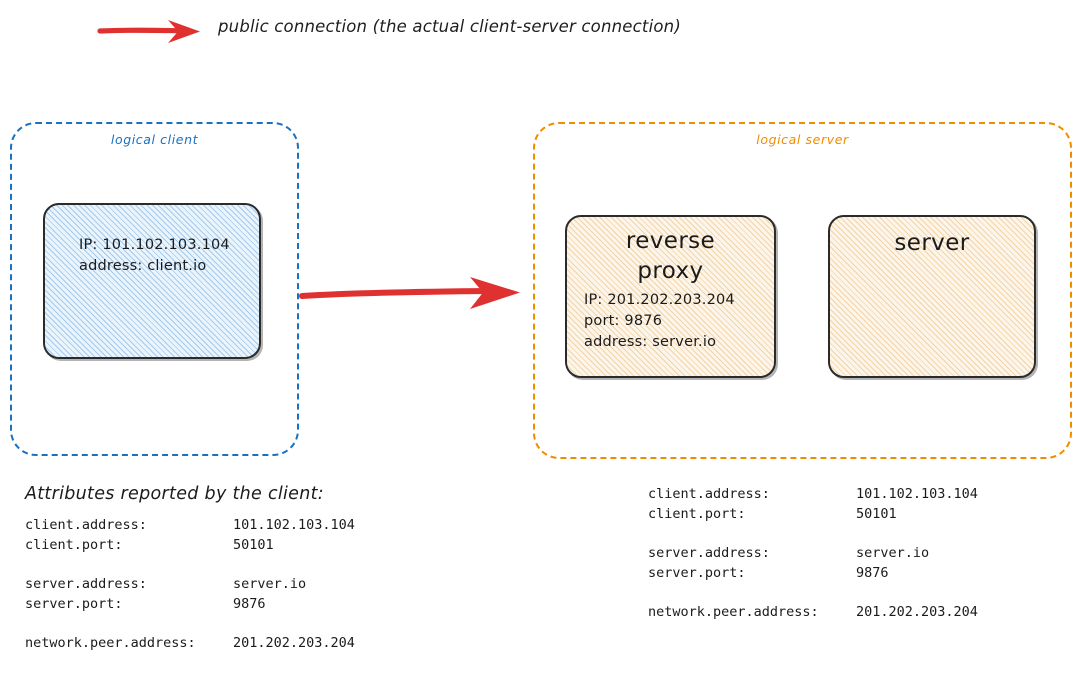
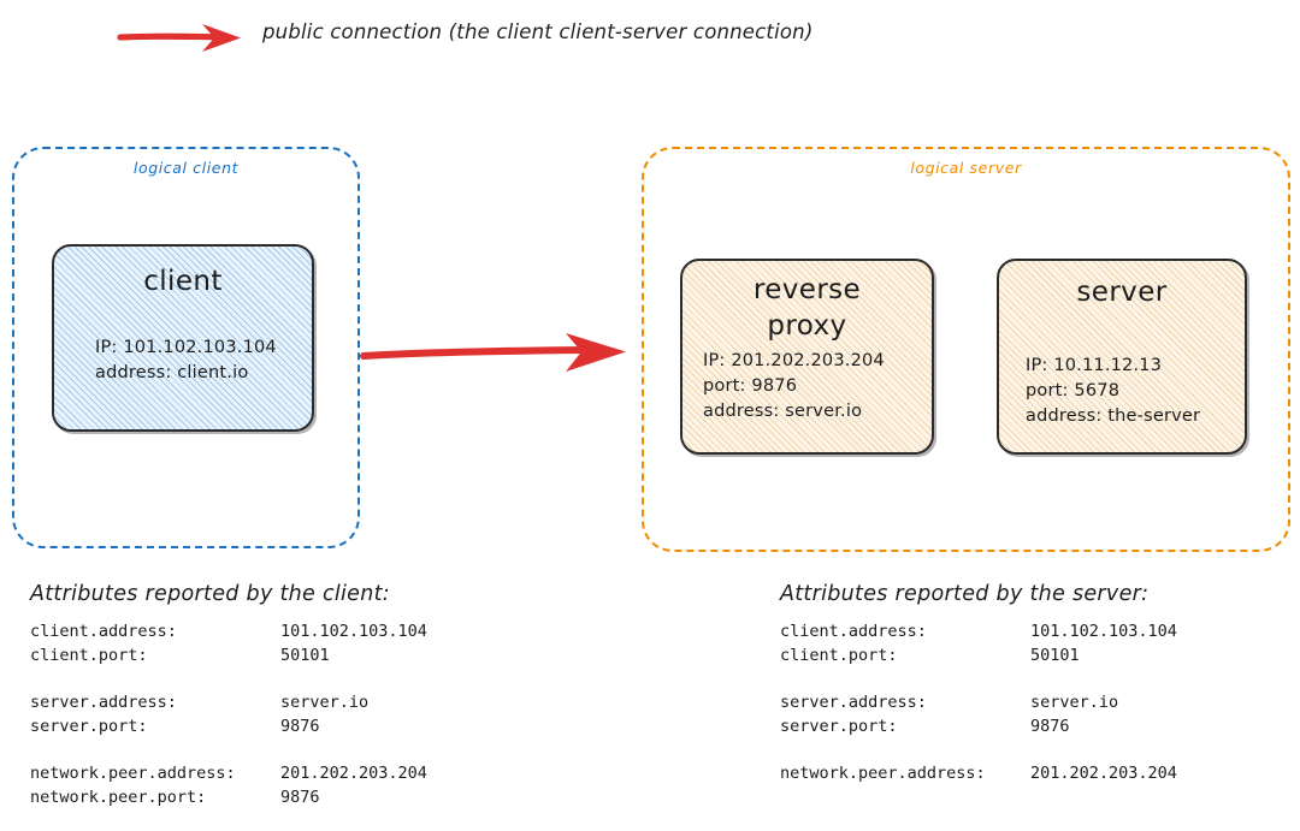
- public connection (the actual client-server connection)
+ public connection (the client client-server connection)
  logical client
  logical server
+ client
  IP: 101.102.103.104
  address: client.io
  reverse
  proxy
  IP: 201.202.203.204
  port: 9876
  address: server.io
  server
+ IP: 10.11.12.13
+ port: 5678
+ address: the-server
  Attributes reported by the client:
  client.address:	101.102.103.104
  client.port:	50101
  server.address:	server.io
  server.port:	9876
  network.peer.address:	201.202.203.204
+ network.peer.port:	9876
+ Attributes reported by the server:
  client.address:	101.102.103.104
  client.port:	50101
  server.address:	server.io
  server.port:	9876
  network.peer.address:	201.202.203.204
